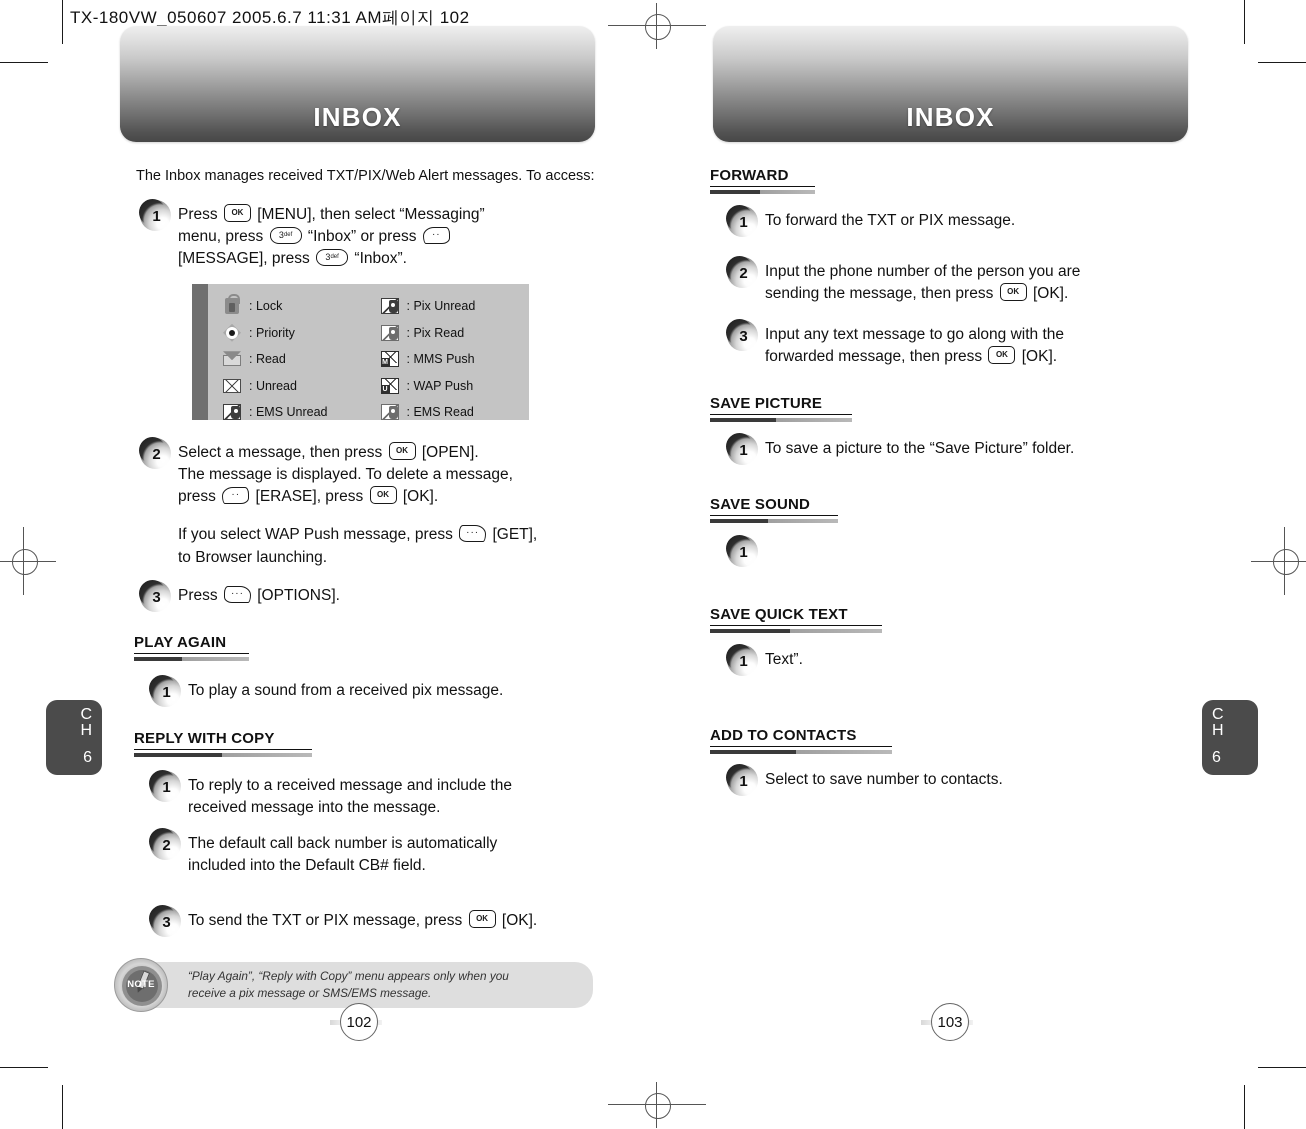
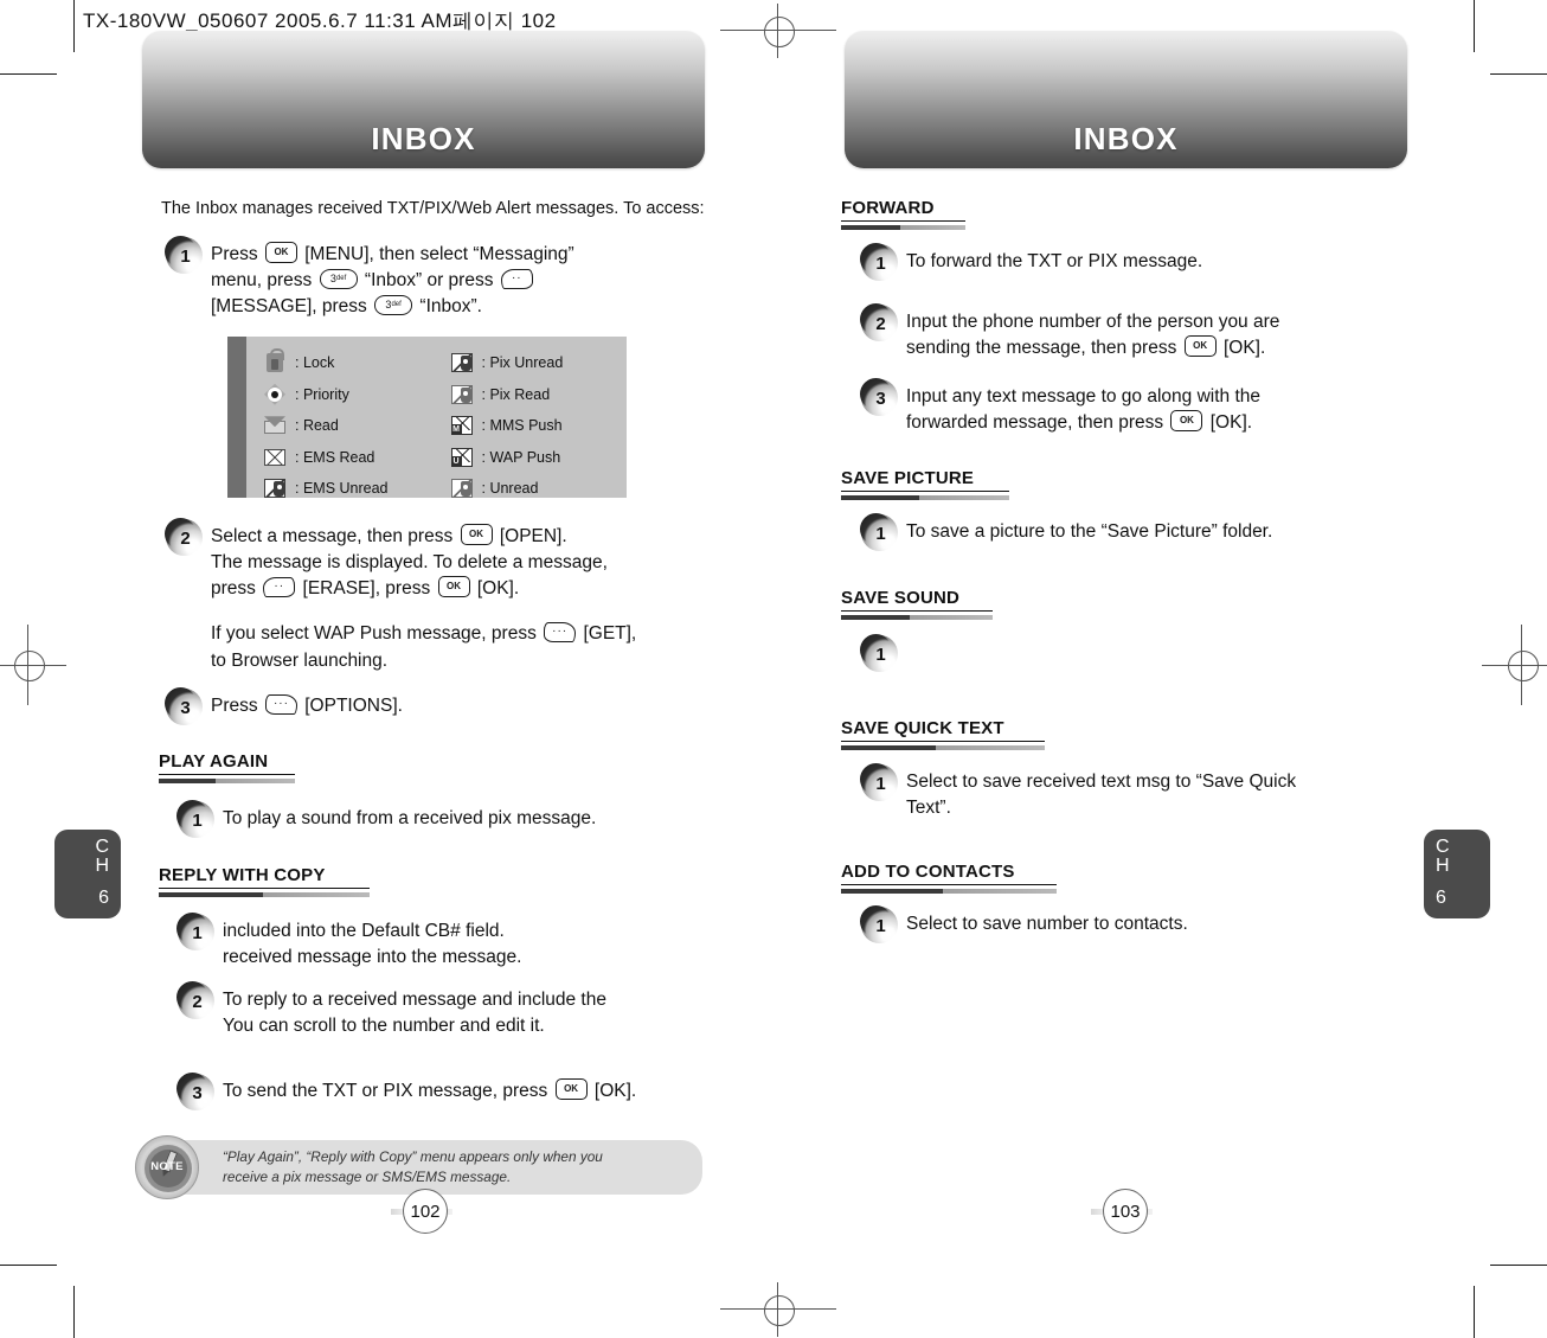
  TX-180VW_050607 2005.6.7 11:31 AM페이지 102
  INBOX
  The Inbox manages received TXT/PIX/Web Alert messages. To access:
  1
  Press
  OK
  [MENU], then select “Messaging”
  menu, press
  “Inbox” or press
  ··
  [MESSAGE], press
  “Inbox”.
  : Lock
  : Pix Unread
  : Priority
  : Pix Read
  : Read
  : MMS Push
- : Unread
+ : EMS Read
  : WAP Push
  : EMS Unread
- : EMS Read
+ : Unread
  2
  Select a message, then press
  OK
  [OPEN].
  The message is displayed. To delete a message,
  press
  ··
  [ERASE], press
  OK
  [OK].
  If you select WAP Push message, press
  ···
  [GET],
  to Browser launching.
  3
  Press
  ···
  [OPTIONS].
  PLAY AGAIN
  1
  To play a sound from a received pix message.
  REPLY WITH COPY
  1
- To reply to a received message and include the
+ included into the Default CB# field.
  received message into the message.
  2
- The default call back number is automatically
- included into the Default CB# field.
+ To reply to a received message and include the
+ You can scroll to the number and edit it.
  3
  To send the TXT or PIX message, press
  OK
  [OK].
  NOTE
  “Play Again”, “Reply with Copy” menu appears only when you
  receive a pix message or SMS/EMS message.
  C
  H
  6
  102
  INBOX
  FORWARD
  1
  To forward the TXT or PIX message.
  2
  Input the phone number of the person you are
  sending the message, then press
  OK
  [OK].
  3
  Input any text message to go along with the
  forwarded message, then press
  OK
  [OK].
  SAVE PICTURE
  1
  To save a picture to the “Save Picture” folder.
  SAVE SOUND
  1
  SAVE QUICK TEXT
  1
+ Select to save received text msg to “Save Quick
  Text”.
  ADD TO CONTACTS
  1
  Select to save number to contacts.
  C
  H
  6
  103
